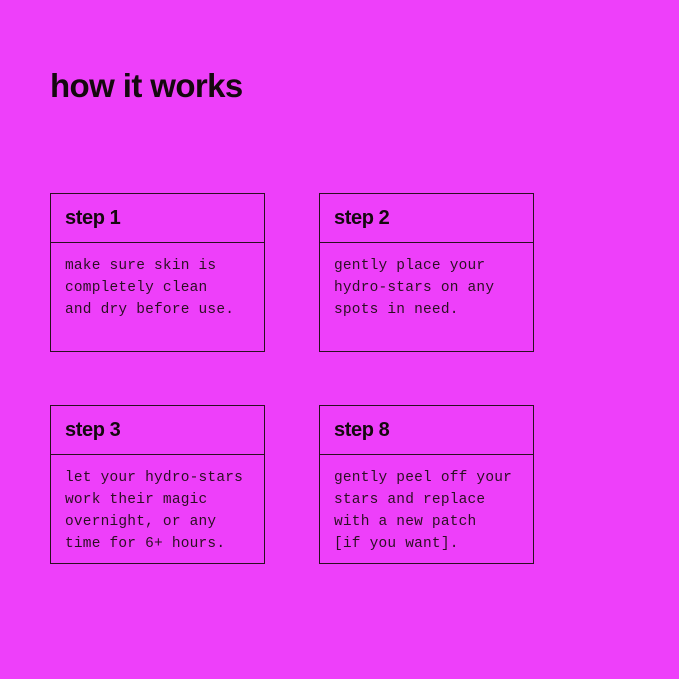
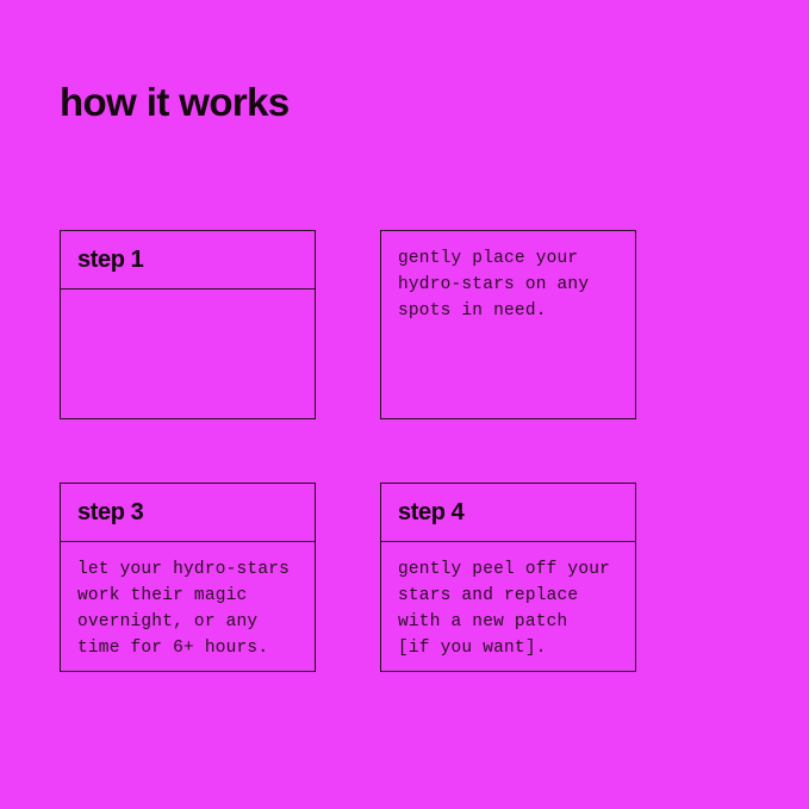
  how it works
  step 1
- make sure skin is
- completely clean
- and dry before use.
- step 2
  gently place your
  hydro-stars on any
  spots in need.
  step 3
  let your hydro-stars
  work their magic
  overnight, or any
  time for 6+ hours.
- step 8
+ step 4
  gently peel off your
  stars and replace
  with a new patch
  [if you want].
